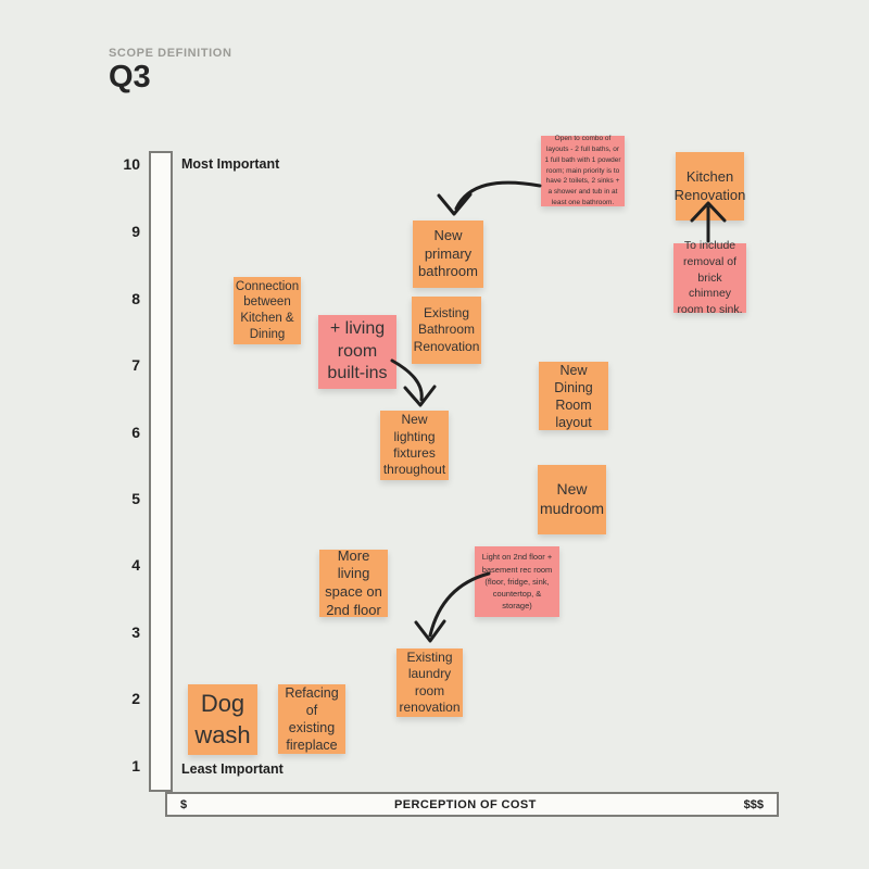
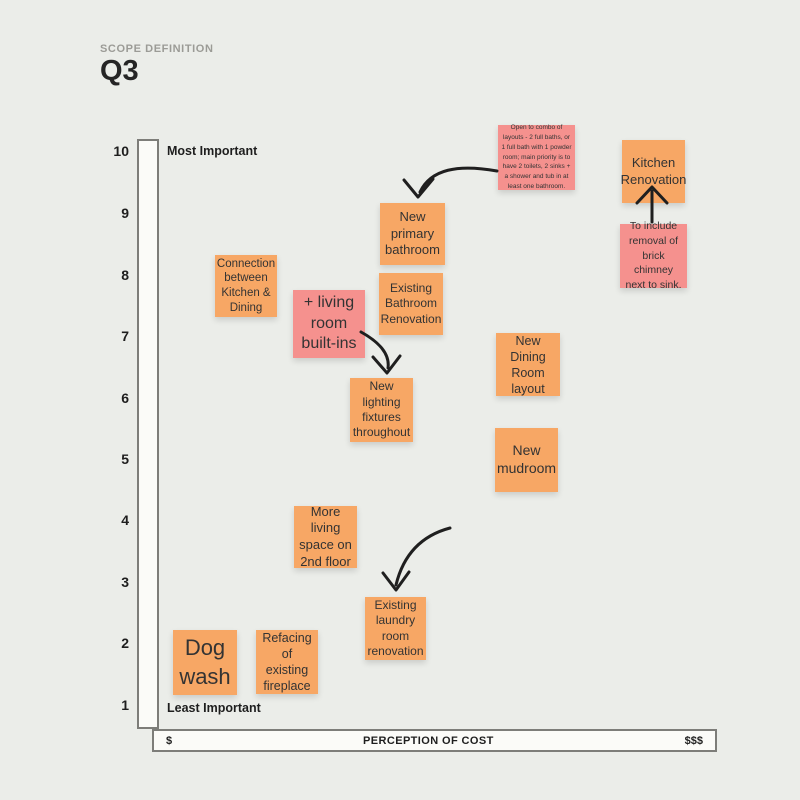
  SCOPE DEFINITION
  Q3
  10
  9
  8
  7
  6
  5
  4
  3
  2
  1
  Most Important
  Least Important
  $
  PERCEPTION OF COST
  $$$
  Kitchen Renovation
- To include removal of brick chimney room to sink.
+ To include removal of brick chimney next to sink.
  New primary bathroom
  Existing Bathroom Renovation
  Connection between Kitchen & Dining
  + living room built-ins
  New Dining Room layout
  New lighting fixtures throughout
  New mudroom
  More living space on 2nd floor
- Light on 2nd floor + basement rec room (floor, fridge, sink, countertop, & storage)
  Existing laundry room renovation
  Dog wash
  Refacing of existing fireplace
